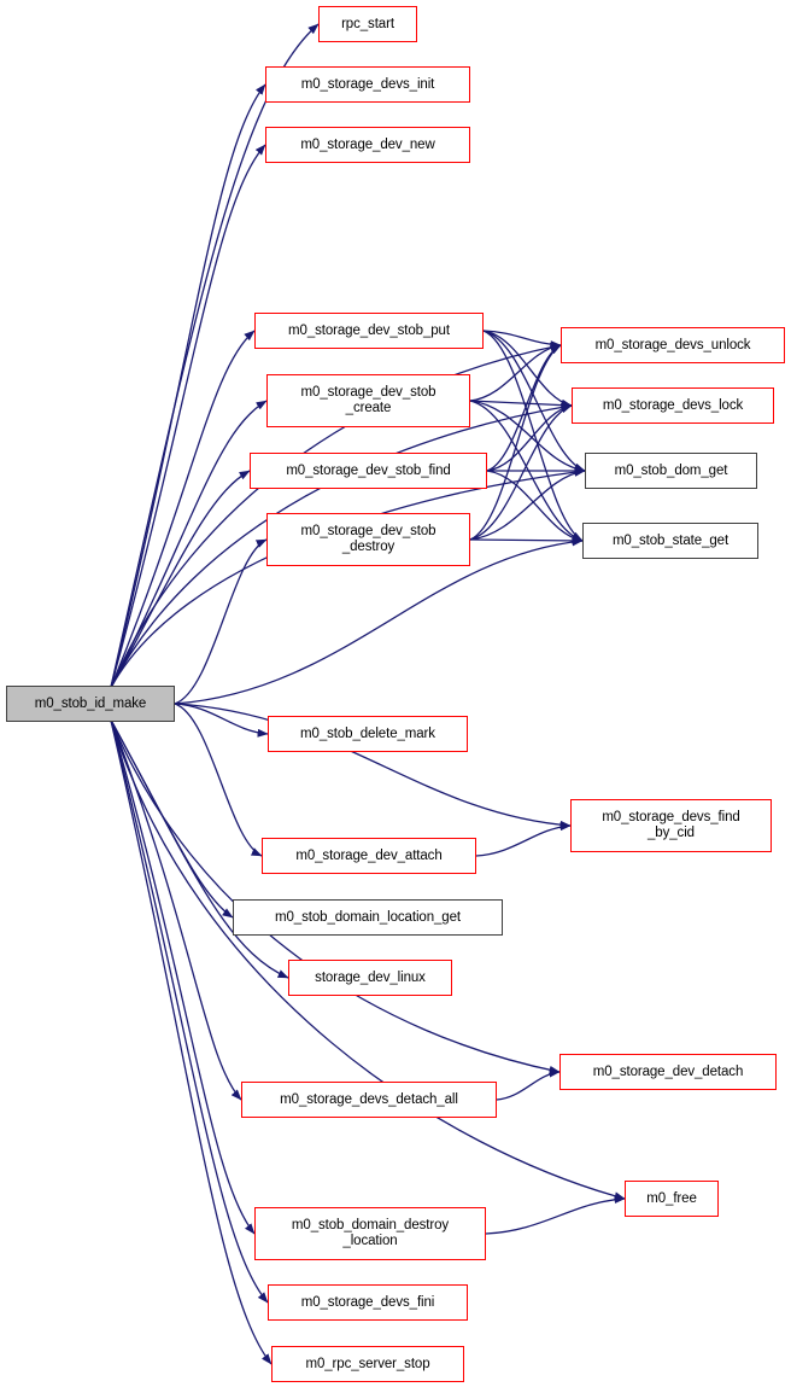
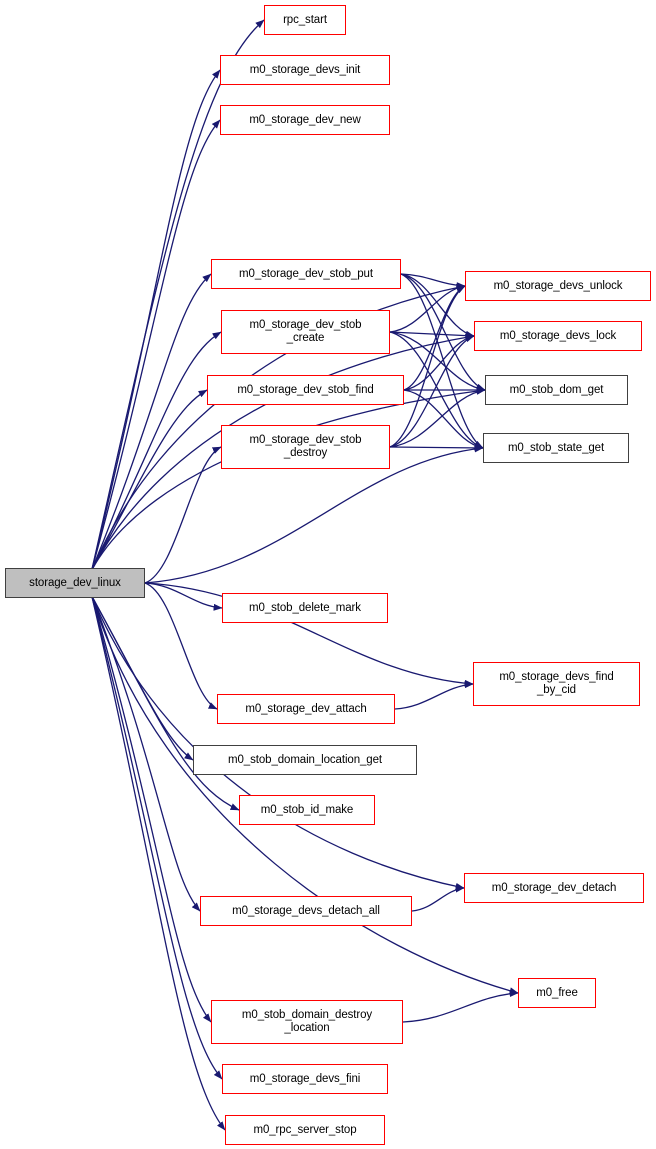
- m0_stob_id_make
+ storage_dev_linux
  rpc_start
  m0_storage_devs_init
  m0_storage_dev_new
  m0_storage_dev_stob_put
  m0_storage_dev_stob
  _create
  m0_storage_dev_stob_find
  m0_storage_dev_stob
  _destroy
  m0_storage_devs_unlock
  m0_storage_devs_lock
  m0_stob_dom_get
  m0_stob_state_get
  m0_stob_delete_mark
  m0_storage_devs_find
  _by_cid
  m0_storage_dev_attach
  m0_stob_domain_location_get
- storage_dev_linux
+ m0_stob_id_make
  m0_storage_dev_detach
  m0_storage_devs_detach_all
  m0_free
  m0_stob_domain_destroy
  _location
  m0_storage_devs_fini
  m0_rpc_server_stop
